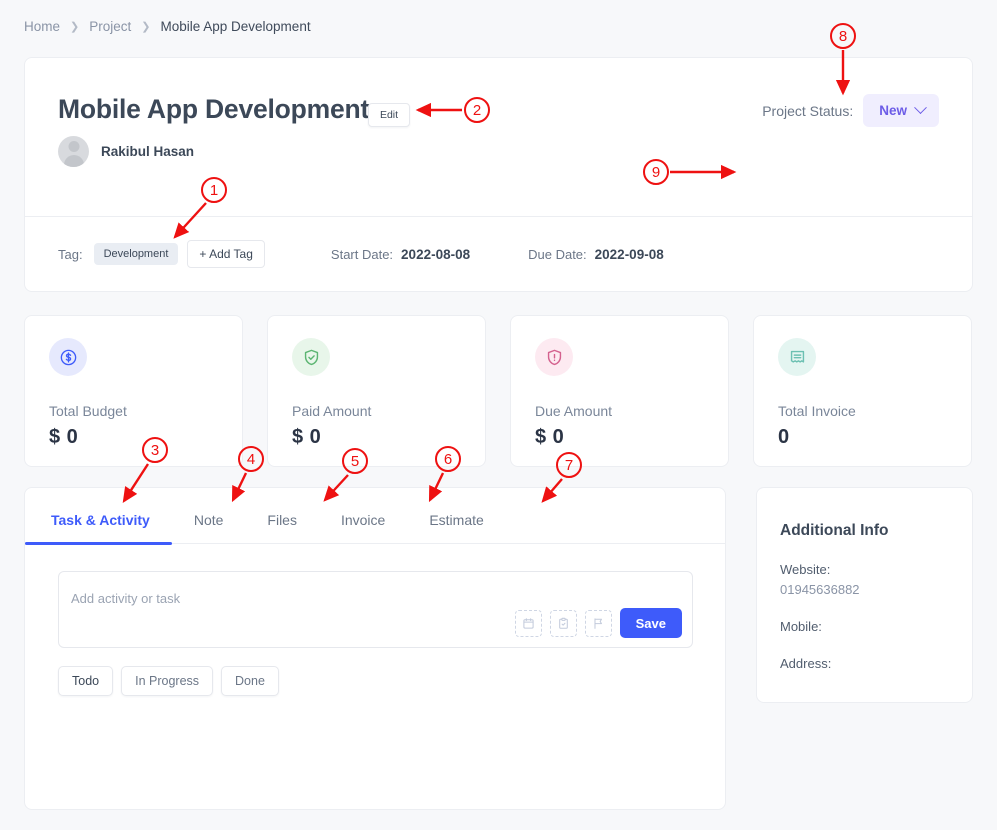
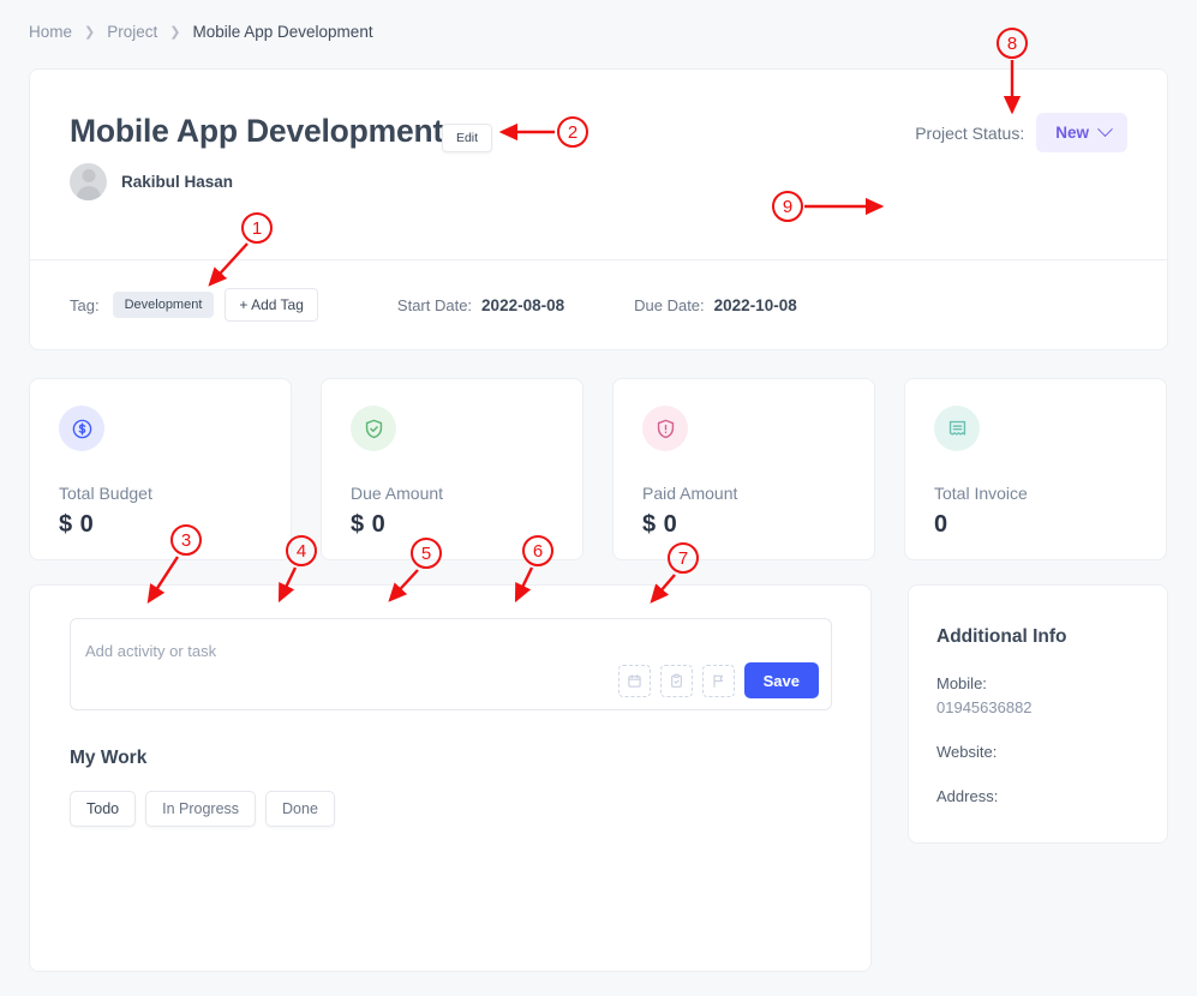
  Home
  ❯
  Project
  ❯
  Mobile App Development
  Mobile App Development
  Edit
  Rakibul Hasan
  Project Status:
  New
  Tag:
  Development
  + Add Tag
  Start Date:
  2022-08-08
  Due Date:
- 2022-09-08
+ 2022-10-08
  Total Budget
  $ 0
- Paid Amount
+ Due Amount
  $ 0
- Due Amount
+ Paid Amount
  $ 0
  Total Invoice
  0
- Task & Activity
- Note
- Files
- Invoice
- Estimate
  Add activity or task
  Save
+ My Work
  Todo
  In Progress
  Done
  Additional Info
- Website:
+ Mobile:
  01945636882
- Mobile:
+ Website:
  Address:
  1
  2
  3
  4
  5
  6
  7
  8
  9
